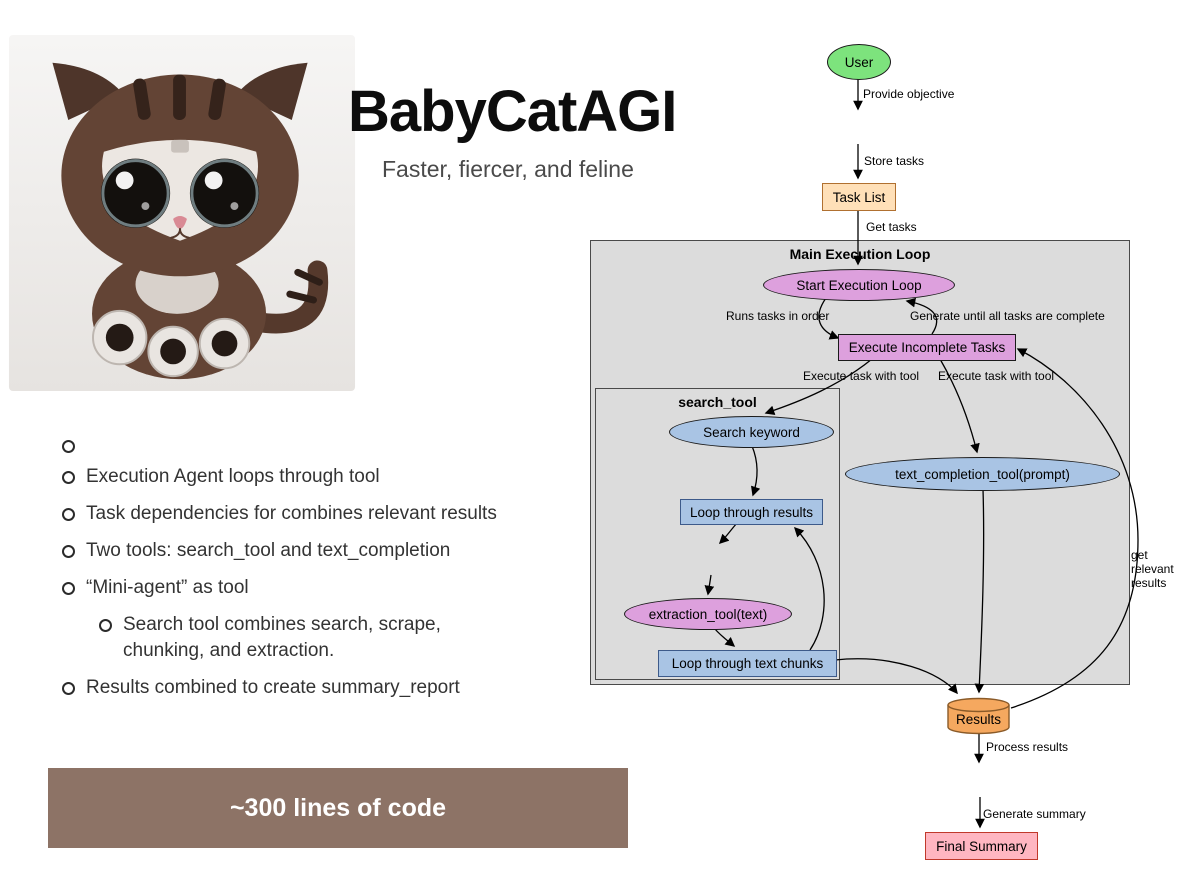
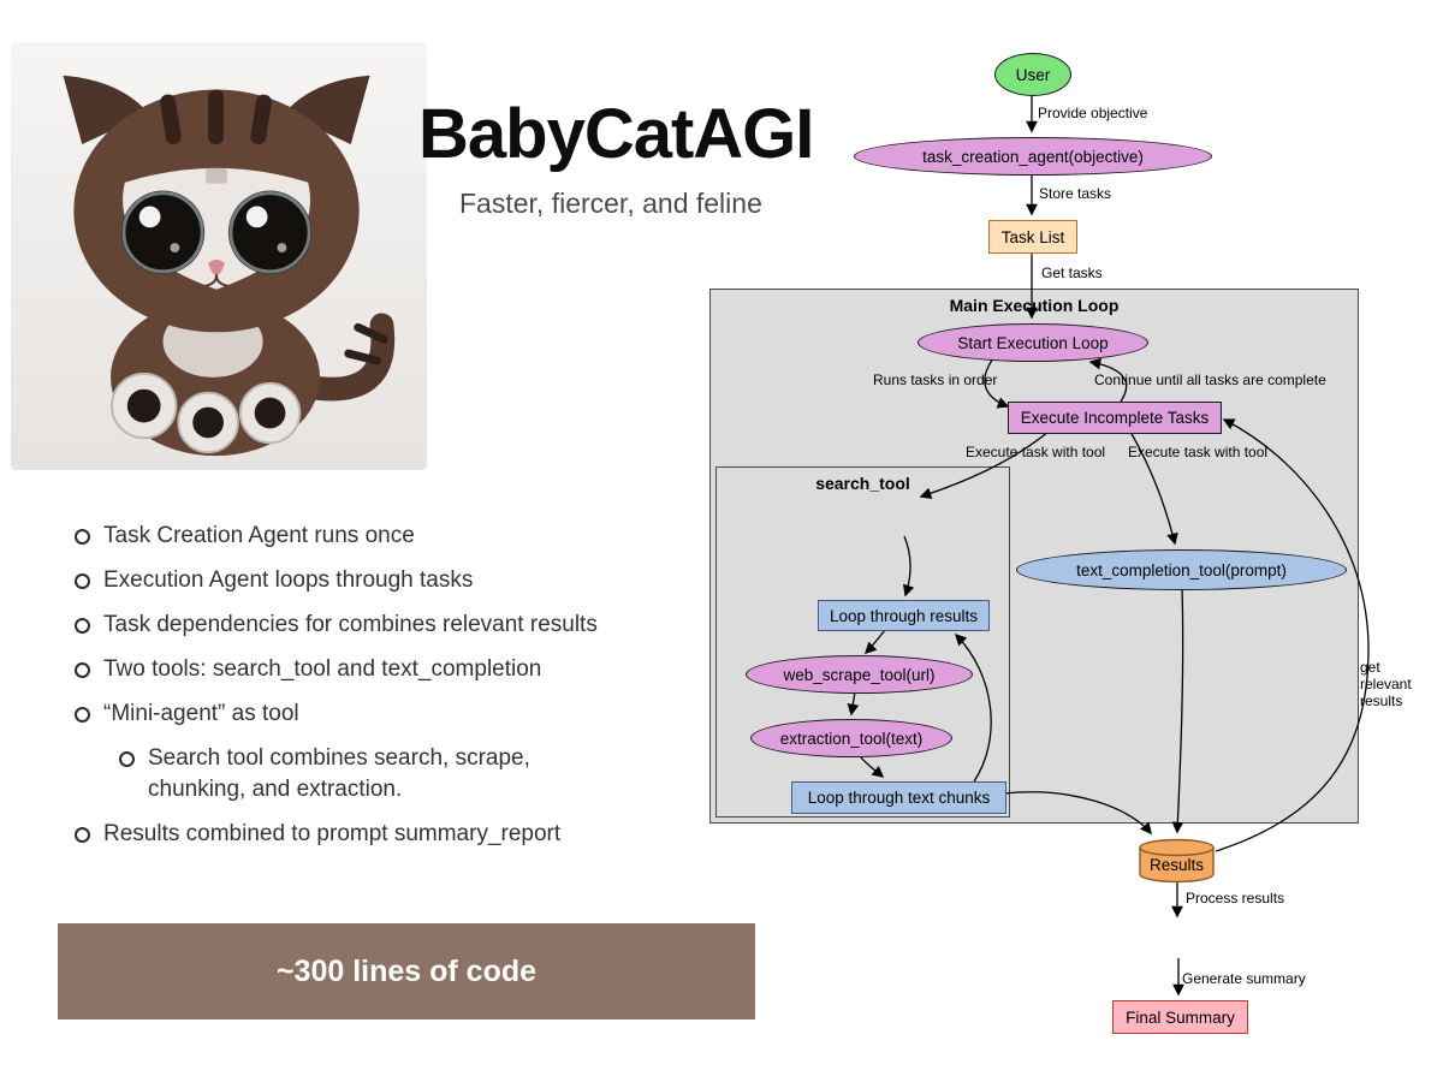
  BabyCatAGI
  Faster, fiercer, and feline
+ Task Creation Agent runs once
- Execution Agent loops through tool
+ Execution Agent loops through tasks
  Task dependencies for combines relevant results
  Two tools: search_tool and text_completion
  “Mini-agent” as tool
  Search tool combines search, scrape, chunking, and extraction.
- Results combined to create summary_report
+ Results combined to prompt summary_report
  ~300 lines of code
  Main Execution Loop
  search_tool
  User
+ task_creation_agent(objective)
  Task List
  Start Execution Loop
  Execute Incomplete Tasks
- Search keyword
  Loop through results
+ web_scrape_tool(url)
  extraction_tool(text)
  Loop through text chunks
  text_completion_tool(prompt)
  Results
  Final Summary
  Provide objective
  Store tasks
  Get tasks
  Runs tasks in order
- Generate until all tasks are complete
+ Continue until all tasks are complete
  Execute task with tool
  Execute task with tool
  get relevant results
  Process results
  Generate summary
